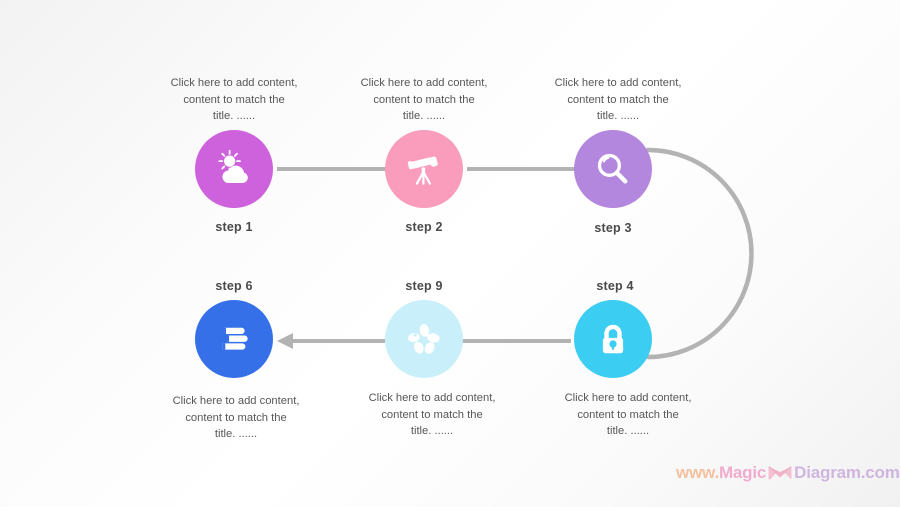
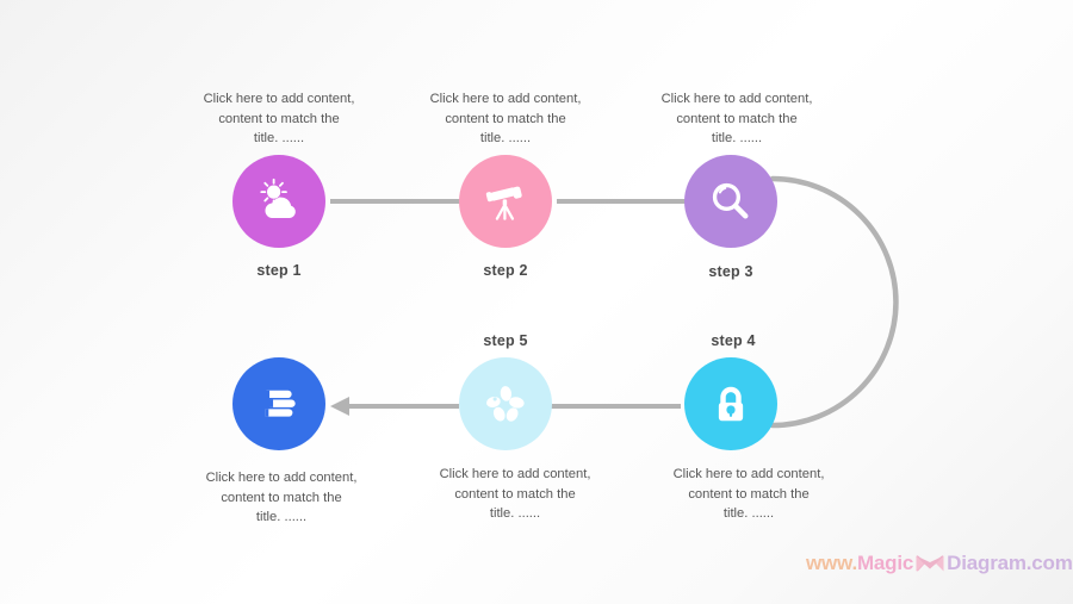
  Click here to add content,
  content to match the
  title. ......
  Click here to add content,
  content to match the
  title. ......
  Click here to add content,
  content to match the
  title. ......
  step 1
  step 2
  step 3
  step 4
- step 9
+ step 5
- step 6
  Click here to add content,
  content to match the
  title. ......
  Click here to add content,
  content to match the
  title. ......
  Click here to add content,
  content to match the
  title. ......
  www.
  Magic
  Diagram.com
